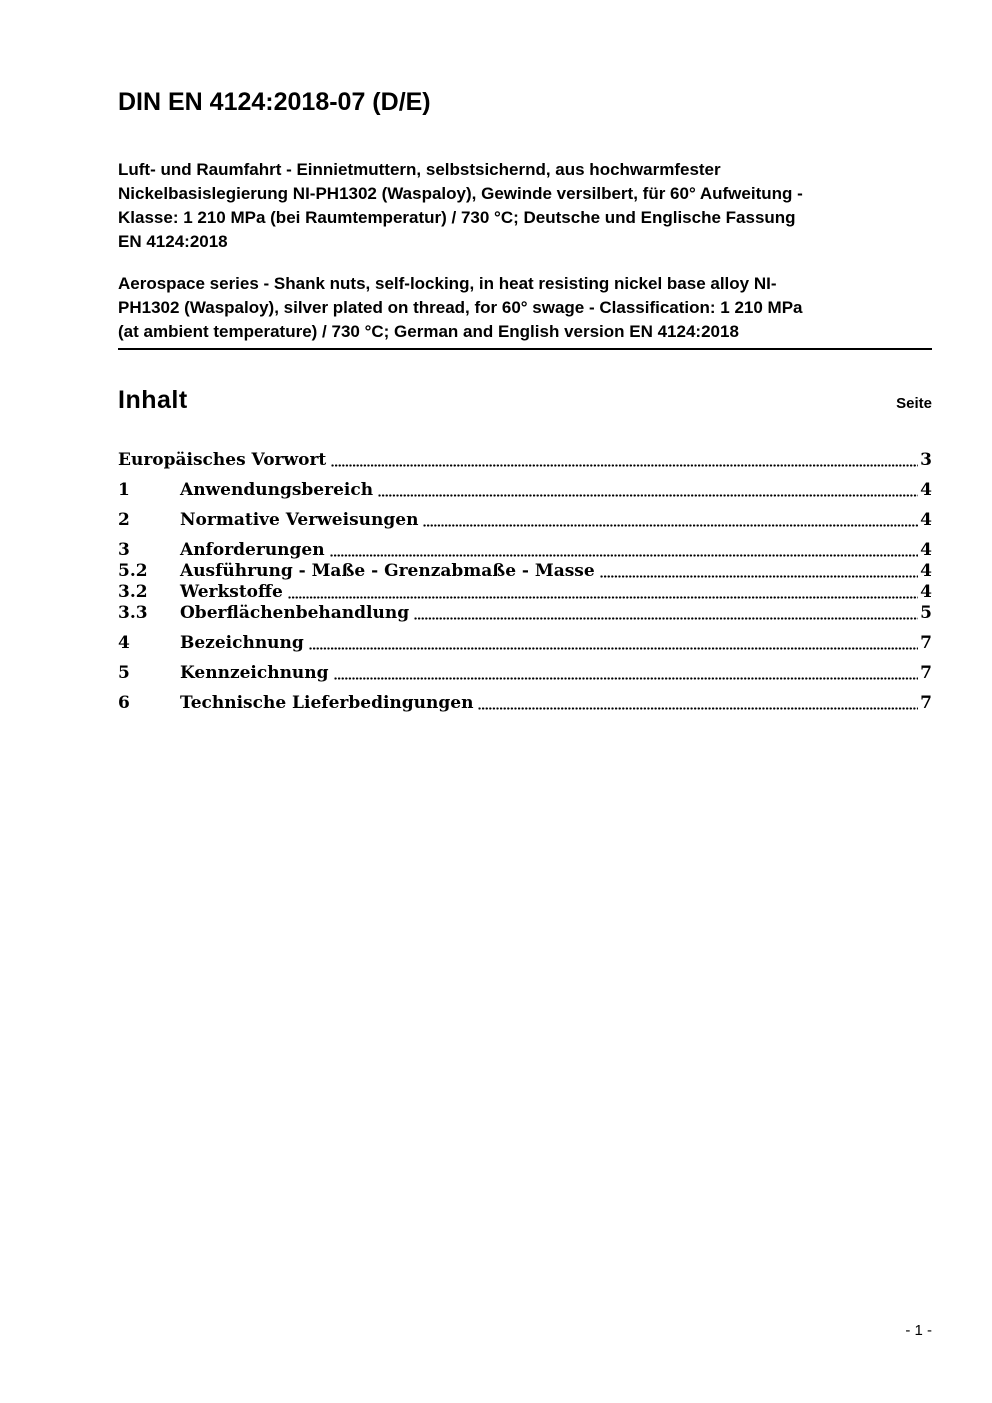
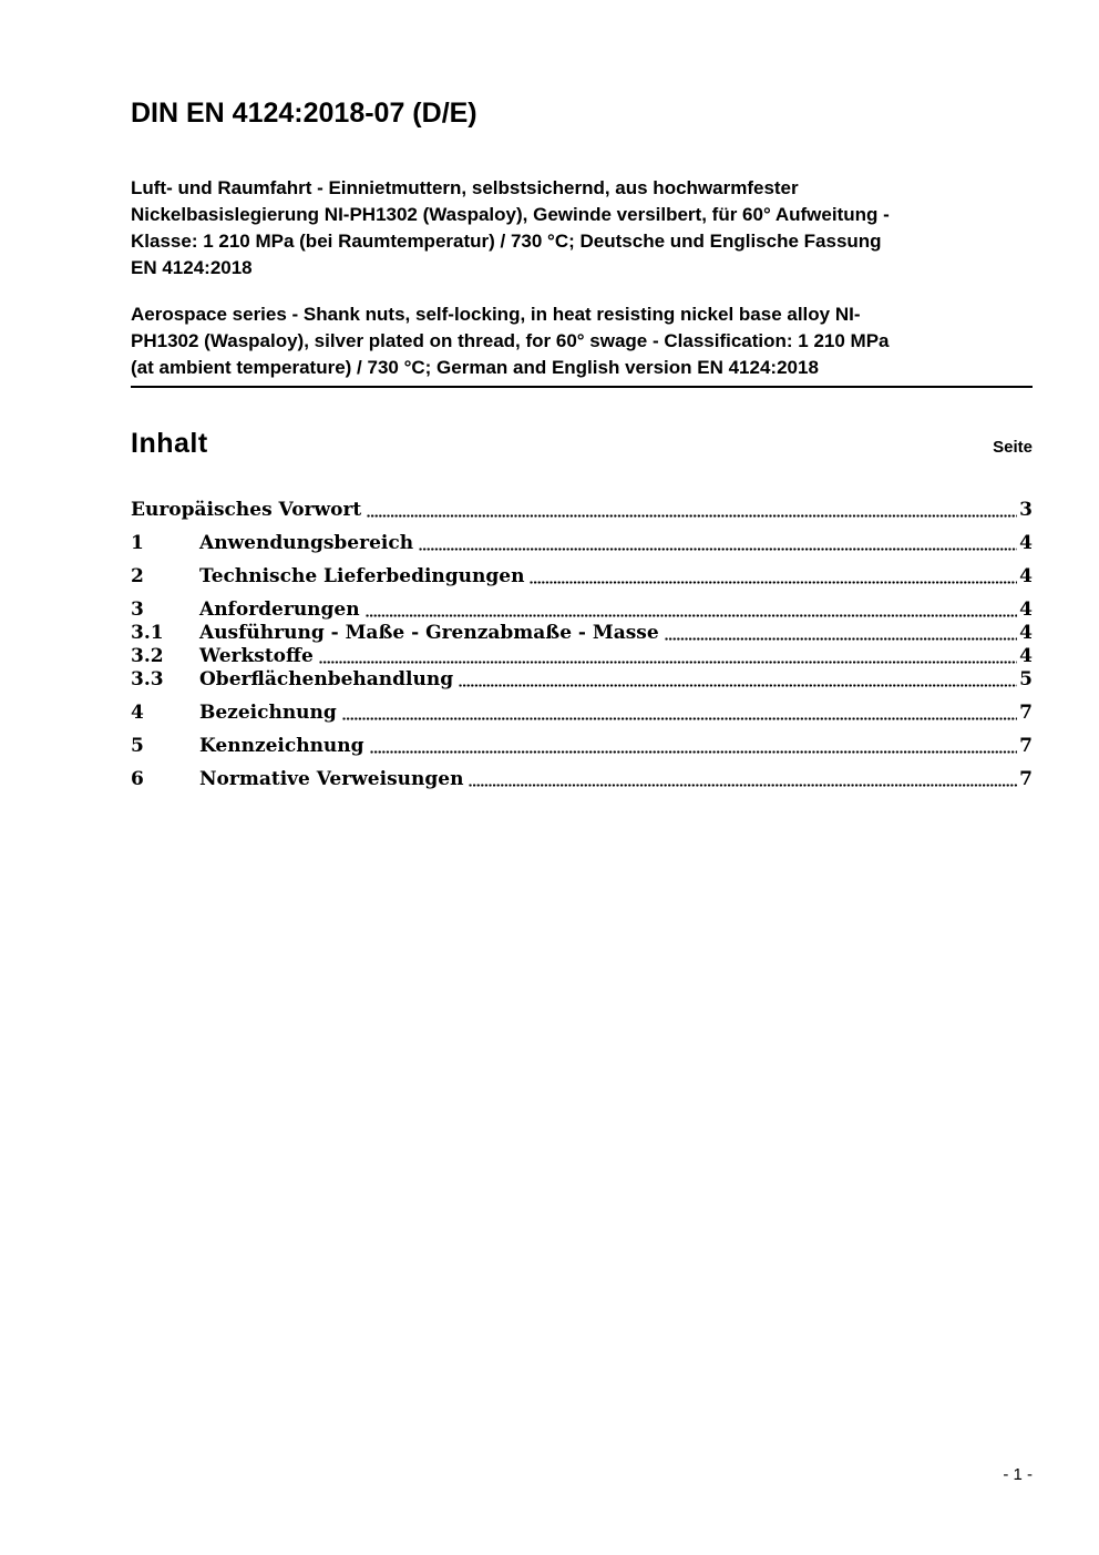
  DIN EN 4124:2018-07 (D/E)
  Luft- und Raumfahrt - Einnietmuttern, selbstsichernd, aus hochwarmfester
  Nickelbasislegierung NI-PH1302 (Waspaloy), Gewinde versilbert, für 60° Aufweitung -
  Klasse: 1 210 MPa (bei Raumtemperatur) / 730 °C; Deutsche und Englische Fassung
  EN 4124:2018
  Aerospace series - Shank nuts, self-locking, in heat resisting nickel base alloy NI-
  PH1302 (Waspaloy), silver plated on thread, for 60° swage - Classification: 1 210 MPa
  (at ambient temperature) / 730 °C; German and English version EN 4124:2018
  Inhalt
  Seite
  Europäisches Vorwort
  3
  1
  Anwendungsbereich
  4
  2
- Normative Verweisungen
+ Technische Lieferbedingungen
  4
  3
  Anforderungen
  4
- 5.2
+ 3.1
  Ausführung - Maße - Grenzabmaße - Masse
  4
  3.2
  Werkstoffe
  4
  3.3
  Oberflächenbehandlung
  5
  4
  Bezeichnung
  7
  5
  Kennzeichnung
  7
  6
- Technische Lieferbedingungen
+ Normative Verweisungen
  7
  - 1 -
